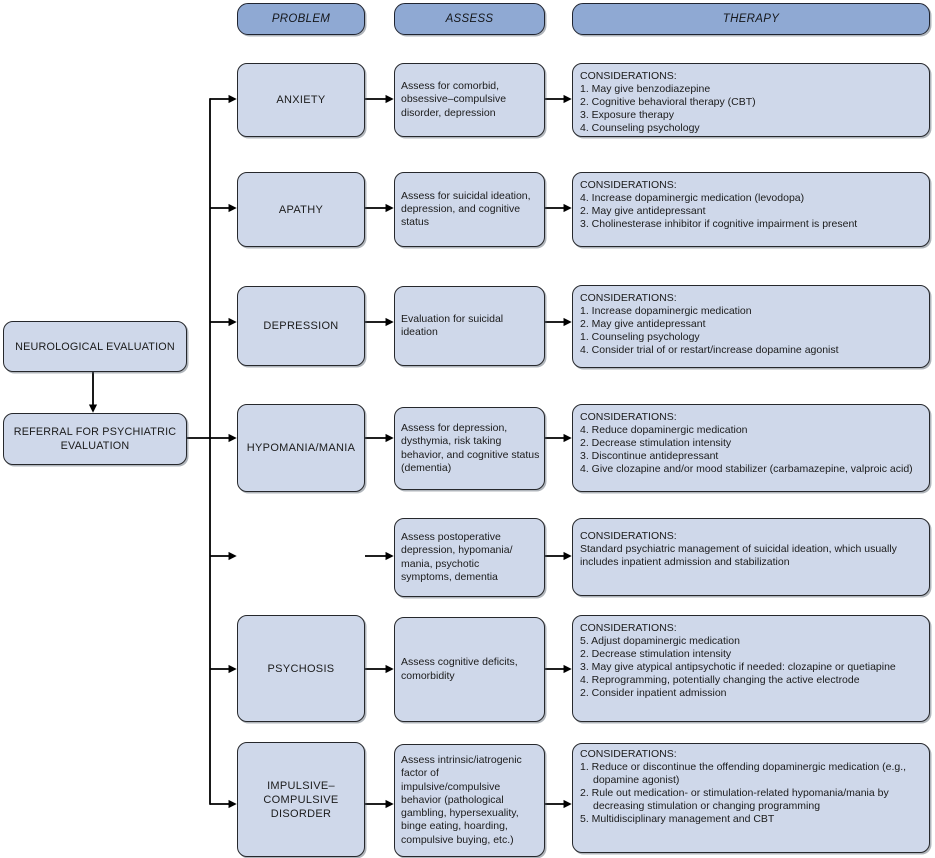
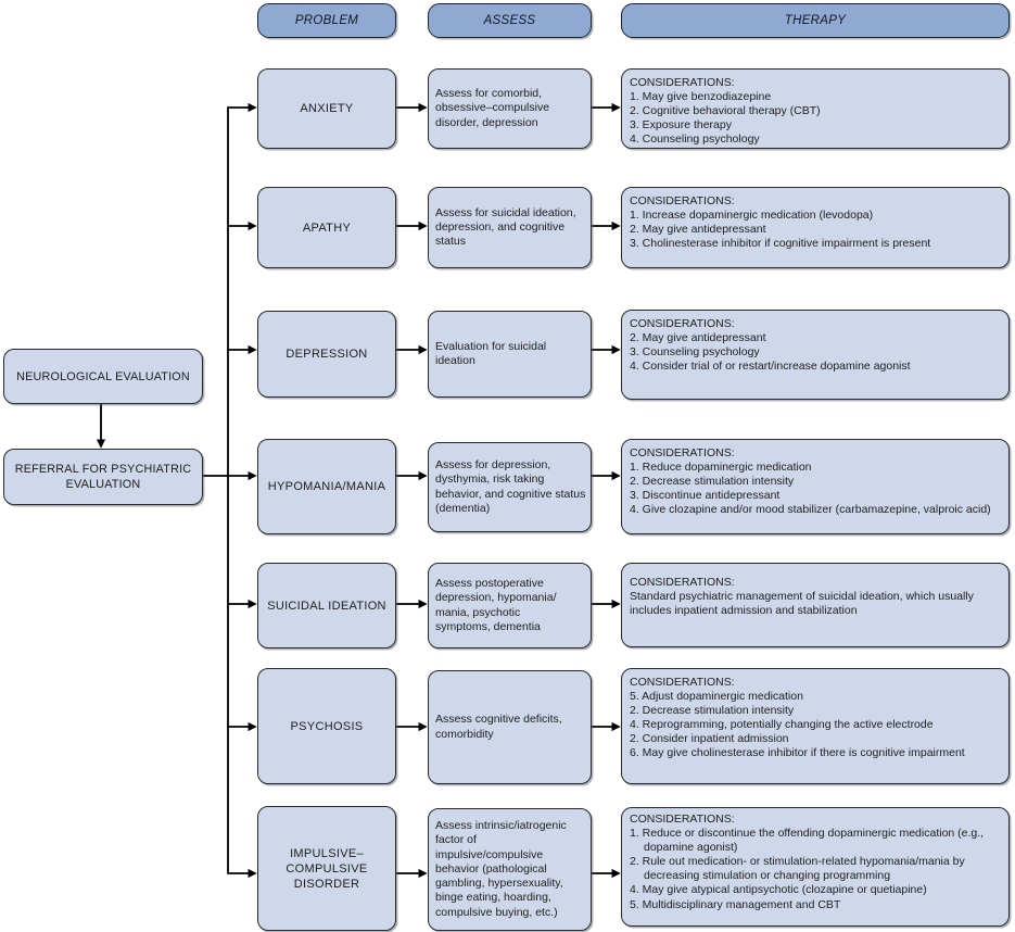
  PROBLEM
  ASSESS
  THERAPY
  NEUROLOGICAL EVALUATION
  REFERRAL FOR PSYCHIATRIC
  EVALUATION
  ANXIETY
  Assess for comorbid,
  obsessive–compulsive
  disorder, depression
  CONSIDERATIONS:
  1. May give benzodiazepine
  2. Cognitive behavioral therapy (CBT)
  3. Exposure therapy
  4. Counseling psychology
  APATHY
  Assess for suicidal ideation,
  depression, and cognitive
  status
  CONSIDERATIONS:
- 4. Increase dopaminergic medication (levodopa)
+ 1. Increase dopaminergic medication (levodopa)
  2. May give antidepressant
  3. Cholinesterase inhibitor if cognitive impairment is present
  DEPRESSION
  Evaluation for suicidal
  ideation
  CONSIDERATIONS:
- 1. Increase dopaminergic medication
  2. May give antidepressant
- 1. Counseling psychology
+ 3. Counseling psychology
  4. Consider trial of or restart/increase dopamine agonist
  HYPOMANIA/MANIA
  Assess for depression,
  dysthymia, risk taking
  behavior, and cognitive status
  (dementia)
  CONSIDERATIONS:
- 4. Reduce dopaminergic medication
+ 1. Reduce dopaminergic medication
  2. Decrease stimulation intensity
  3. Discontinue antidepressant
  4. Give clozapine and/or mood stabilizer (carbamazepine, valproic acid)
+ SUICIDAL IDEATION
  Assess postoperative
  depression, hypomania/
  mania, psychotic
  symptoms, dementia
  CONSIDERATIONS:
  Standard psychiatric management of suicidal ideation, which usually includes inpatient admission and stabilization
  PSYCHOSIS
  Assess cognitive deficits,
  comorbidity
  CONSIDERATIONS:
  5. Adjust dopaminergic medication
  2. Decrease stimulation intensity
- 3. May give atypical antipsychotic if needed: clozapine or quetiapine
  4. Reprogramming, potentially changing the active electrode
  2. Consider inpatient admission
+ 6. May give cholinesterase inhibitor if there is cognitive impairment
  IMPULSIVE–
  COMPULSIVE
  DISORDER
  Assess intrinsic/iatrogenic
  factor of
  impulsive/compulsive
  behavior (pathological
  gambling, hypersexuality,
  binge eating, hoarding,
  compulsive buying, etc.)
  CONSIDERATIONS:
  1. Reduce or discontinue the offending dopaminergic medication (e.g., dopamine agonist)
  2. Rule out medication- or stimulation-related hypomania/mania by decreasing stimulation or changing programming
+ 4. May give atypical antipsychotic (clozapine or quetiapine)
  5. Multidisciplinary management and CBT
